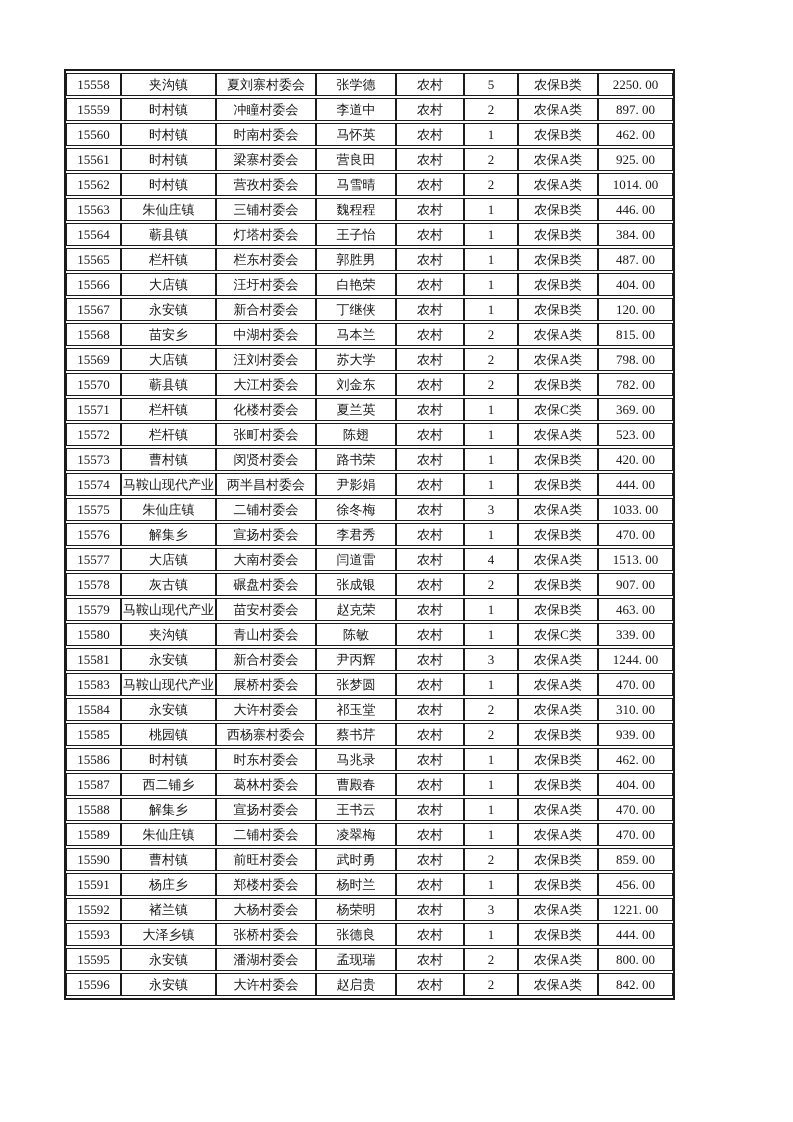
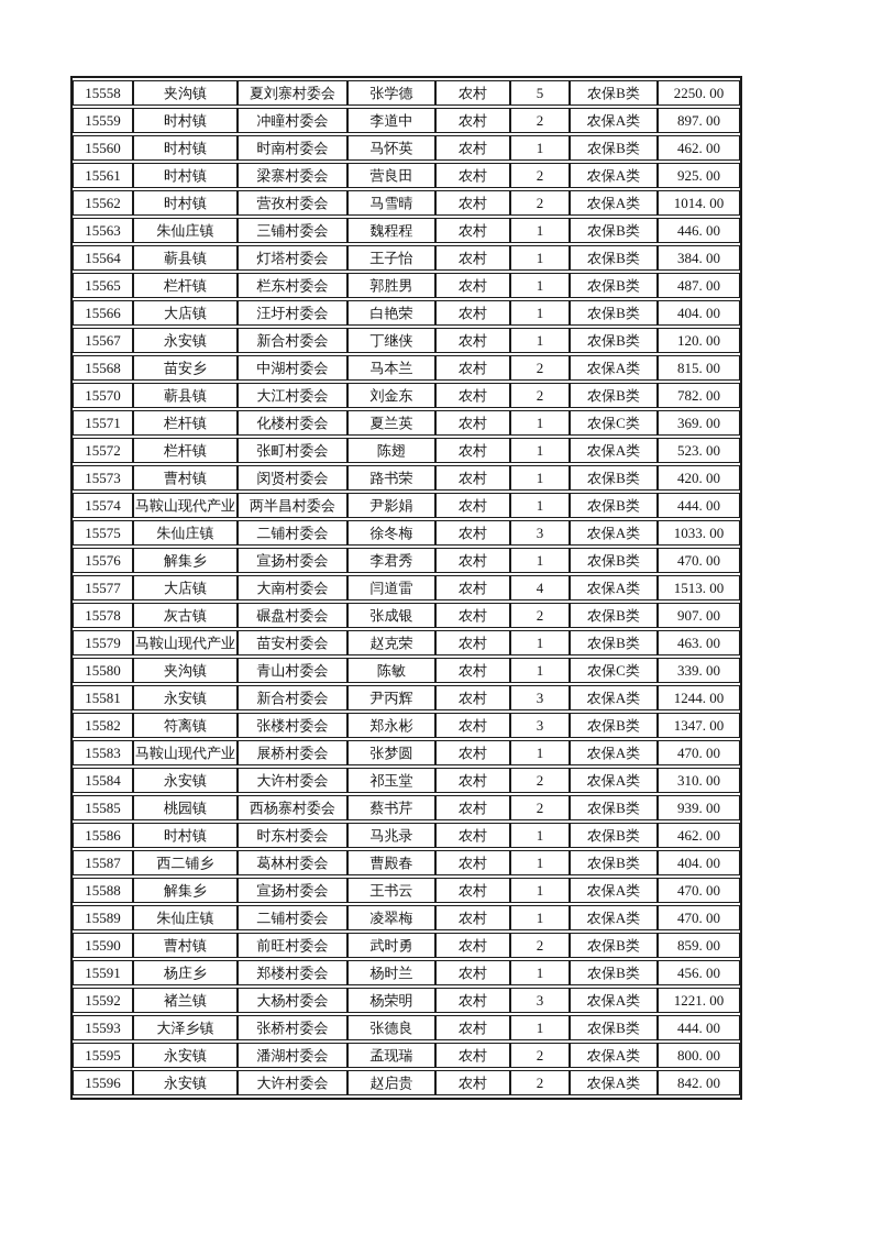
  15558	夹沟镇	夏刘寨村委会	张学德	农村	5	农保B类	2250. 00
  15559	时村镇	冲瞳村委会	李道中	农村	2	农保A类	897. 00
  15560	时村镇	时南村委会	马怀英	农村	1	农保B类	462. 00
  15561	时村镇	梁寨村委会	营良田	农村	2	农保A类	925. 00
  15562	时村镇	营孜村委会	马雪晴	农村	2	农保A类	1014. 00
  15563	朱仙庄镇	三铺村委会	魏程程	农村	1	农保B类	446. 00
  15564	蕲县镇	灯塔村委会	王子怡	农村	1	农保B类	384. 00
  15565	栏杆镇	栏东村委会	郭胜男	农村	1	农保B类	487. 00
  15566	大店镇	汪圩村委会	白艳荣	农村	1	农保B类	404. 00
  15567	永安镇	新合村委会	丁继侠	农村	1	农保B类	120. 00
  15568	苗安乡	中湖村委会	马本兰	农村	2	农保A类	815. 00
- 15569	大店镇	汪刘村委会	苏大学	农村	2	农保A类	798. 00
  15570	蕲县镇	大江村委会	刘金东	农村	2	农保B类	782. 00
  15571	栏杆镇	化楼村委会	夏兰英	农村	1	农保C类	369. 00
  15572	栏杆镇	张町村委会	陈翅	农村	1	农保A类	523. 00
  15573	曹村镇	闵贤村委会	路书荣	农村	1	农保B类	420. 00
  15574	马鞍山现代产业	两半昌村委会	尹影娟	农村	1	农保B类	444. 00
  15575	朱仙庄镇	二铺村委会	徐冬梅	农村	3	农保A类	1033. 00
  15576	解集乡	宣扬村委会	李君秀	农村	1	农保B类	470. 00
  15577	大店镇	大南村委会	闫道雷	农村	4	农保A类	1513. 00
  15578	灰古镇	碾盘村委会	张成银	农村	2	农保B类	907. 00
  15579	马鞍山现代产业	苗安村委会	赵克荣	农村	1	农保B类	463. 00
  15580	夹沟镇	青山村委会	陈敏	农村	1	农保C类	339. 00
  15581	永安镇	新合村委会	尹丙辉	农村	3	农保A类	1244. 00
+ 15582	符离镇	张楼村委会	郑永彬	农村	3	农保B类	1347. 00
  15583	马鞍山现代产业	展桥村委会	张梦圆	农村	1	农保A类	470. 00
  15584	永安镇	大许村委会	祁玉堂	农村	2	农保A类	310. 00
  15585	桃园镇	西杨寨村委会	蔡书芹	农村	2	农保B类	939. 00
  15586	时村镇	时东村委会	马兆录	农村	1	农保B类	462. 00
  15587	西二铺乡	葛林村委会	曹殿春	农村	1	农保B类	404. 00
  15588	解集乡	宣扬村委会	王书云	农村	1	农保A类	470. 00
  15589	朱仙庄镇	二铺村委会	凌翠梅	农村	1	农保A类	470. 00
  15590	曹村镇	前旺村委会	武时勇	农村	2	农保B类	859. 00
  15591	杨庄乡	郑楼村委会	杨时兰	农村	1	农保B类	456. 00
  15592	褚兰镇	大杨村委会	杨荣明	农村	3	农保A类	1221. 00
  15593	大泽乡镇	张桥村委会	张德良	农村	1	农保B类	444. 00
  15595	永安镇	潘湖村委会	孟现瑞	农村	2	农保A类	800. 00
  15596	永安镇	大许村委会	赵启贵	农村	2	农保A类	842. 00
